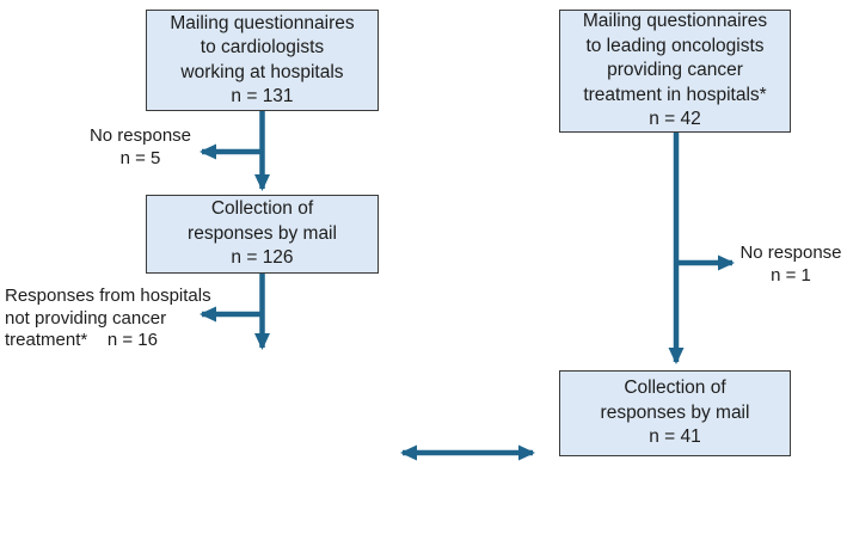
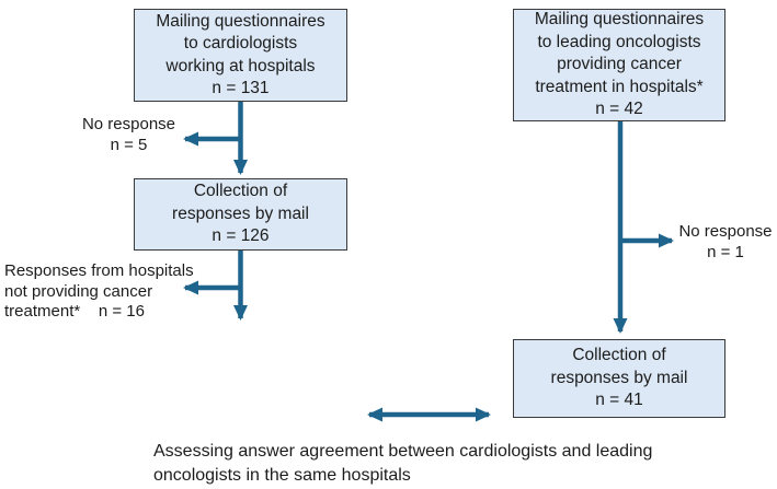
  Mailing questionnaires
  to cardiologists
  working at hospitals
  n = 131
  Mailing questionnaires
  to leading oncologists
  providing cancer
  treatment in hospitals*
  n = 42
  Collection of
  responses by mail
  n = 126
  Collection of
  responses by mail
  n = 41
  No response
  n = 5
  Responses from hospitals
  not providing cancer
  treatment* n = 16
  No response
  n = 1
+ Assessing answer agreement between cardiologists and leading
+ oncologists in the same hospitals
